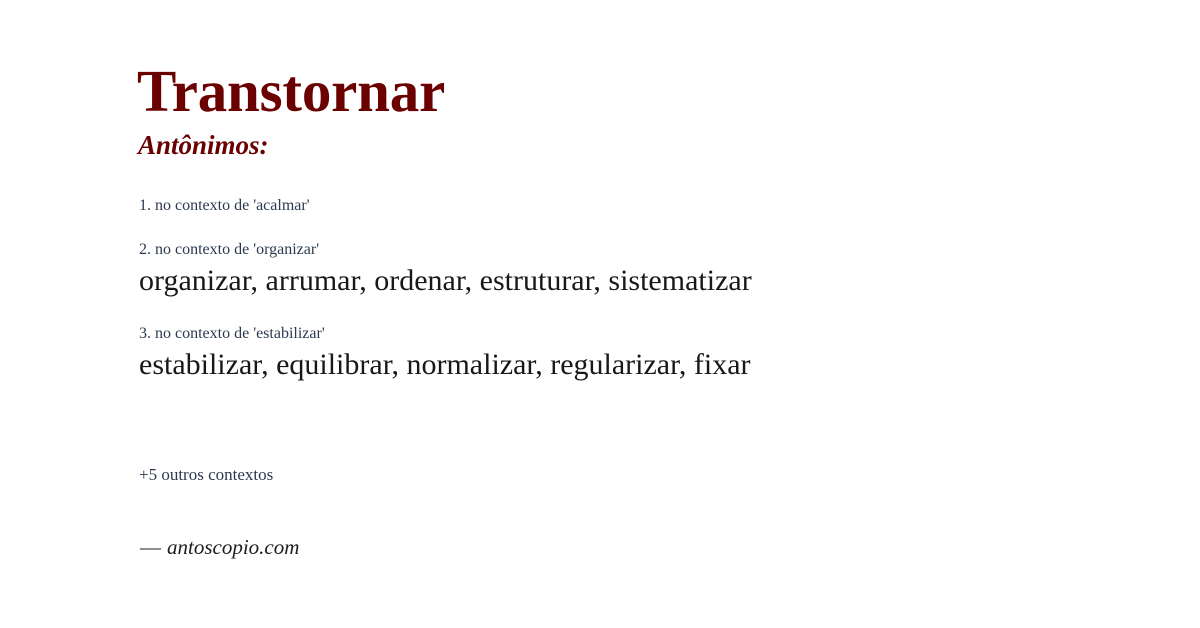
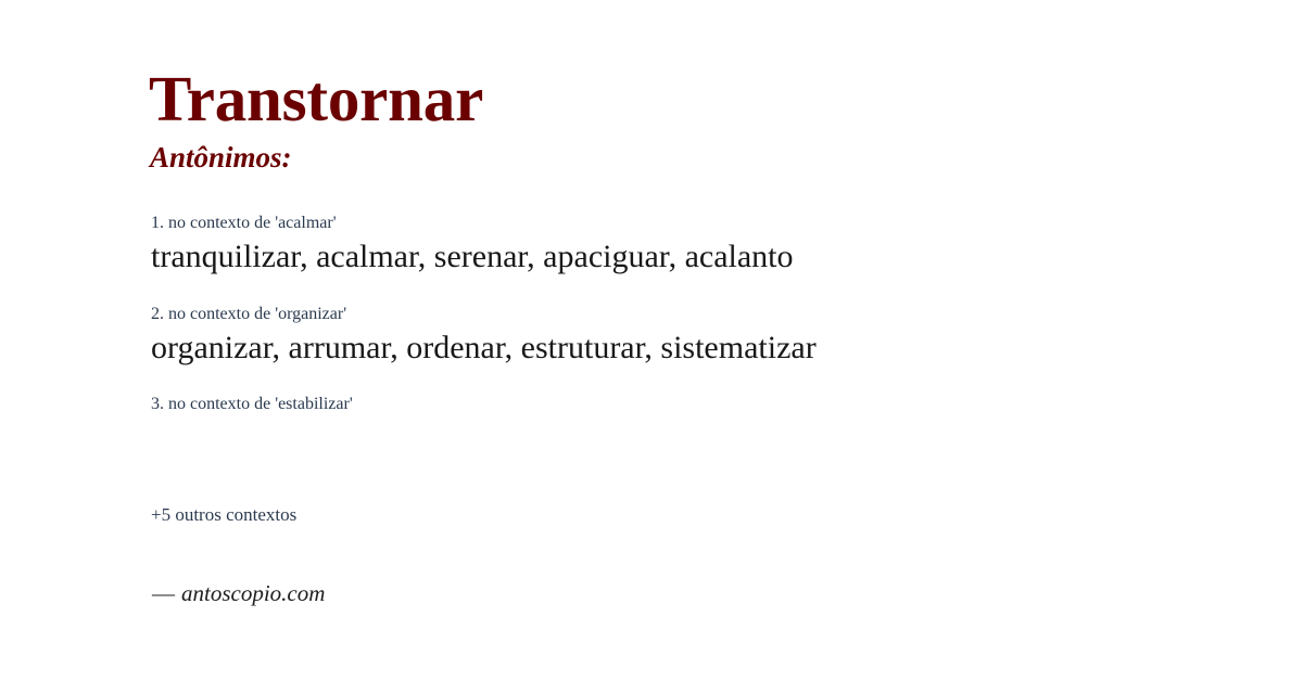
  Transtornar
  Antônimos:
  1. no contexto de 'acalmar'
+ tranquilizar, acalmar, serenar, apaciguar, acalanto
  2. no contexto de 'organizar'
  organizar, arrumar, ordenar, estruturar, sistematizar
  3. no contexto de 'estabilizar'
- estabilizar, equilibrar, normalizar, regularizar, fixar
  +5 outros contextos
  — antoscopio.com
